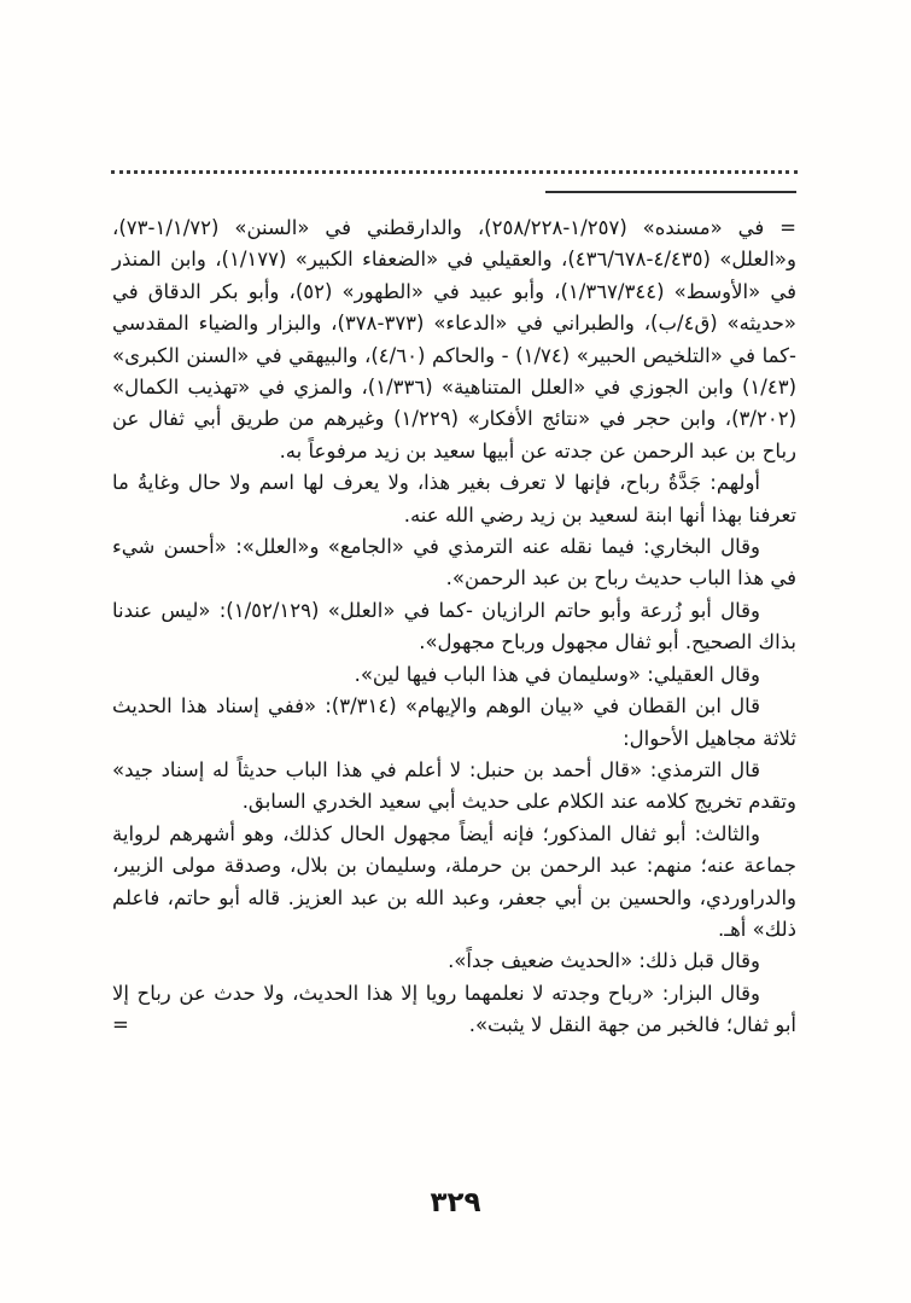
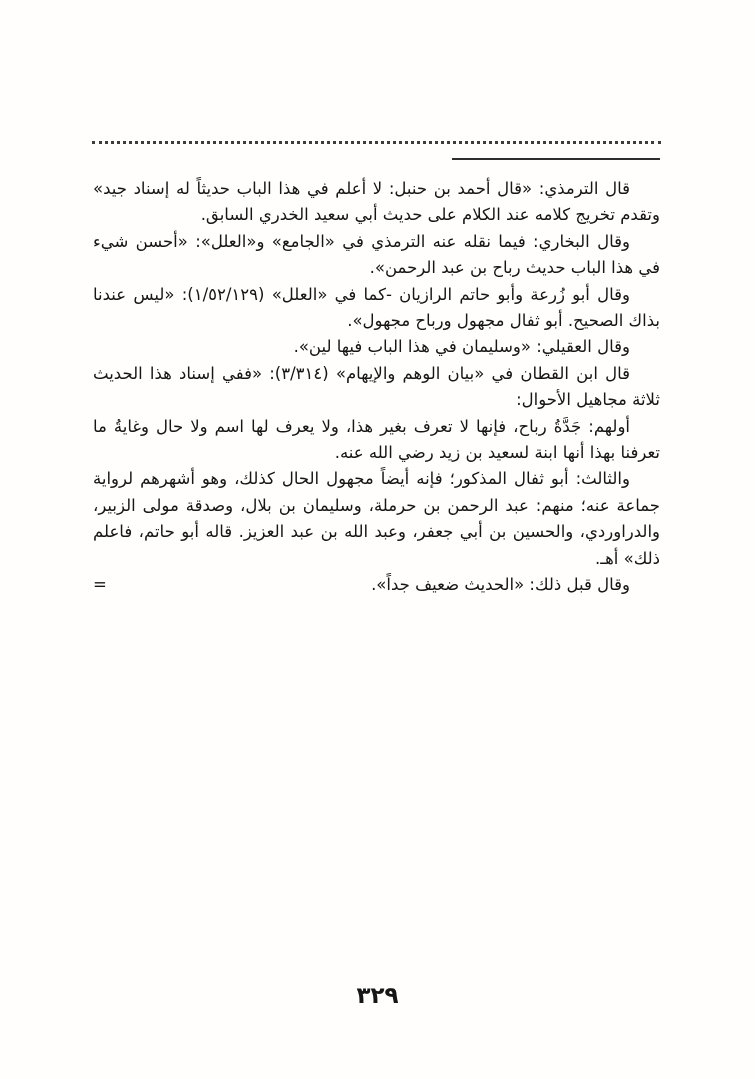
- = في «مسنده» (١/٢٥٧-٢٥٨/٢٢٨)، والدارقطني في «السنن» (١/١/٧٢-٧٣)، و«العلل» (٤/٤٣٥-٤٣٦/٦٧٨)، والعقيلي في «الضعفاء الكبير» (١/١٧٧)، وابن المنذر في «الأوسط» (١/٣٦٧/٣٤٤)، وأبو عبيد في «الطهور» (٥٢)، وأبو بكر الدقاق في «حديثه» (ق٤/ب)، والطبراني في «الدعاء» (٣٧٣-٣٧٨)، والبزار والضياء المقدسي -كما في «التلخيص الحبير» (١/٧٤) - والحاكم (٤/٦٠)، والبيهقي في «السنن الكبرى» (١/٤٣) وابن الجوزي في «العلل المتناهية» (١/٣٣٦)، والمزي في «تهذيب الكمال» (٣/٢٠٢)، وابن حجر في «نتائج الأفكار» (١/٢٢٩) وغيرهم من طريق أبي ثفال عن رباح بن عبد الرحمن عن جدته عن أبيها سعيد بن زيد مرفوعاً به.
- أولهم: جَدَّةُ رباح، فإنها لا تعرف بغير هذا، ولا يعرف لها اسم ولا حال وغايةُ ما تعرفنا بهذا أنها ابنة لسعيد بن زيد رضي الله عنه.
+ قال الترمذي: «قال أحمد بن حنبل: لا أعلم في هذا الباب حديثاً له إسناد جيد» وتقدم تخريج كلامه عند الكلام على حديث أبي سعيد الخدري السابق.
  وقال البخاري: فيما نقله عنه الترمذي في «الجامع» و«العلل»: «أحسن شيء في هذا الباب حديث رباح بن عبد الرحمن».
  وقال أبو زُرعة وأبو حاتم الرازيان -كما في «العلل» (١/٥٢/١٢٩): «ليس عندنا بذاك الصحيح. أبو ثفال مجهول ورباح مجهول».
  وقال العقيلي: «وسليمان في هذا الباب فيها لين».
  قال ابن القطان في «بيان الوهم والإيهام» (٣/٣١٤): «ففي إسناد هذا الحديث ثلاثة مجاهيل الأحوال:
- قال الترمذي: «قال أحمد بن حنبل: لا أعلم في هذا الباب حديثاً له إسناد جيد» وتقدم تخريج كلامه عند الكلام على حديث أبي سعيد الخدري السابق.
+ أولهم: جَدَّةُ رباح، فإنها لا تعرف بغير هذا، ولا يعرف لها اسم ولا حال وغايةُ ما تعرفنا بهذا أنها ابنة لسعيد بن زيد رضي الله عنه.
  والثالث: أبو ثفال المذكور؛ فإنه أيضاً مجهول الحال كذلك، وهو أشهرهم لرواية جماعة عنه؛ منهم: عبد الرحمن بن حرملة، وسليمان بن بلال، وصدقة مولى الزبير، والدراوردي، والحسين بن أبي جعفر، وعبد الله بن عبد العزيز. قاله أبو حاتم، فاعلم ذلك» أهـ.
  وقال قبل ذلك: «الحديث ضعيف جداً».
- وقال البزار: «رباح وجدته لا نعلمهما رويا إلا هذا الحديث، ولا حدث عن رباح إلا أبو ثفال؛ فالخبر من جهة النقل لا يثبت».
  =
  ٣٢٩
